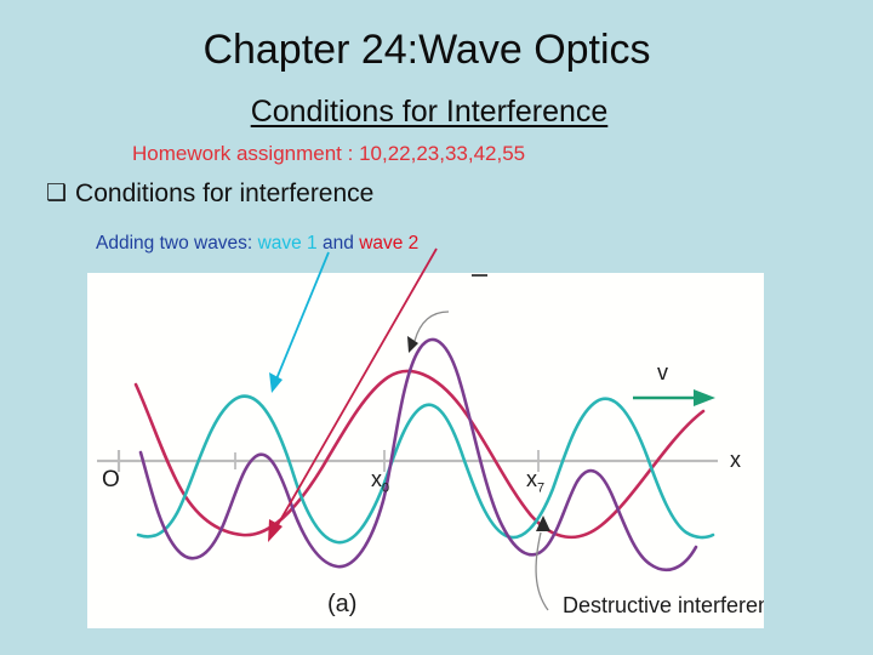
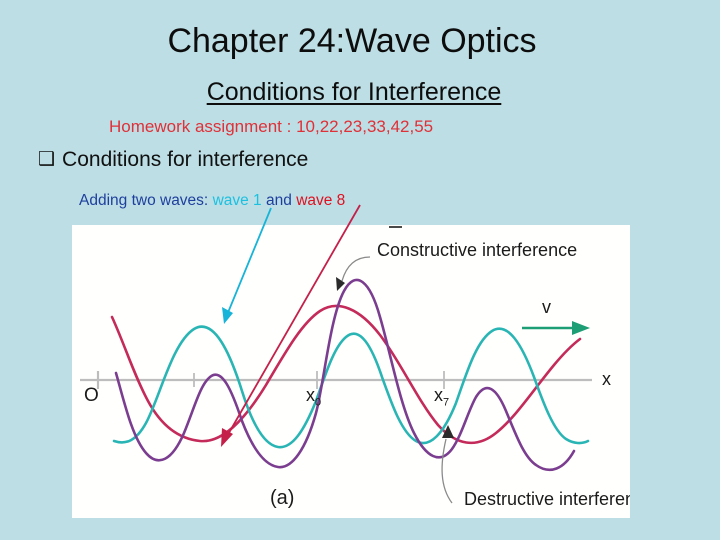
  Chapter 24:Wave Optics
  Conditions for Interference
  Homework assignment : 10,22,23,33,42,55
  ❑ Conditions for interference
- Adding two waves: wave 1 and wave 2
+ Adding two waves: wave 1 and wave 8
  O
  x0
  x7
  x
  v
+ Constructive interference
  Destructive interfere
  (a)
